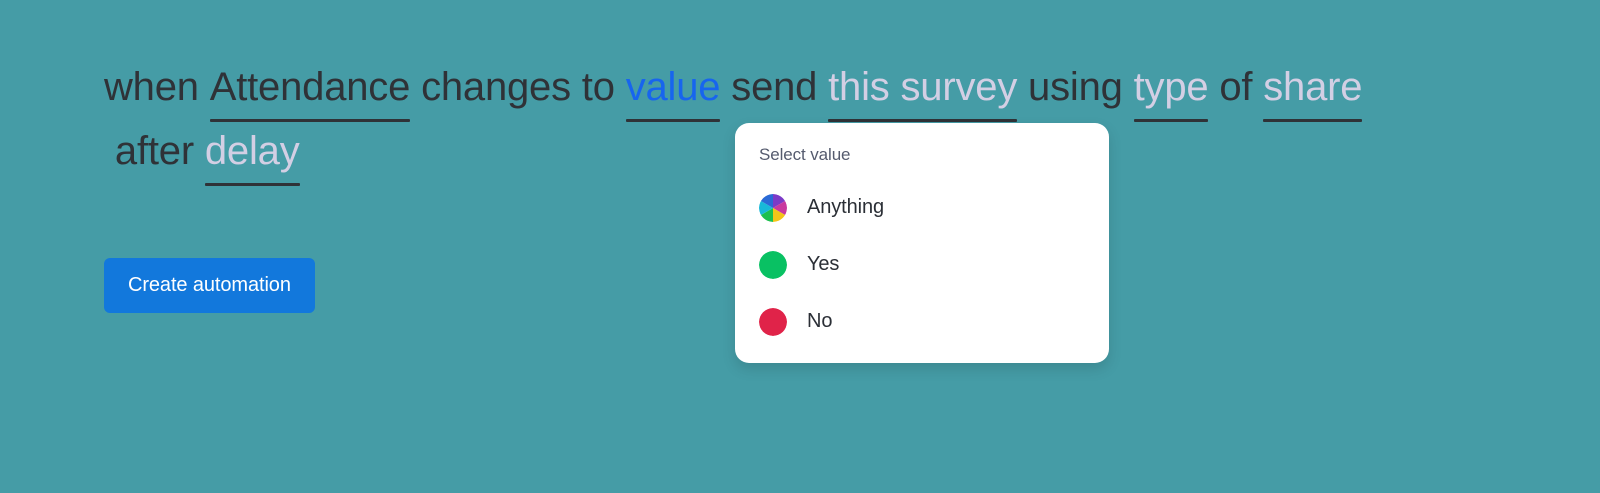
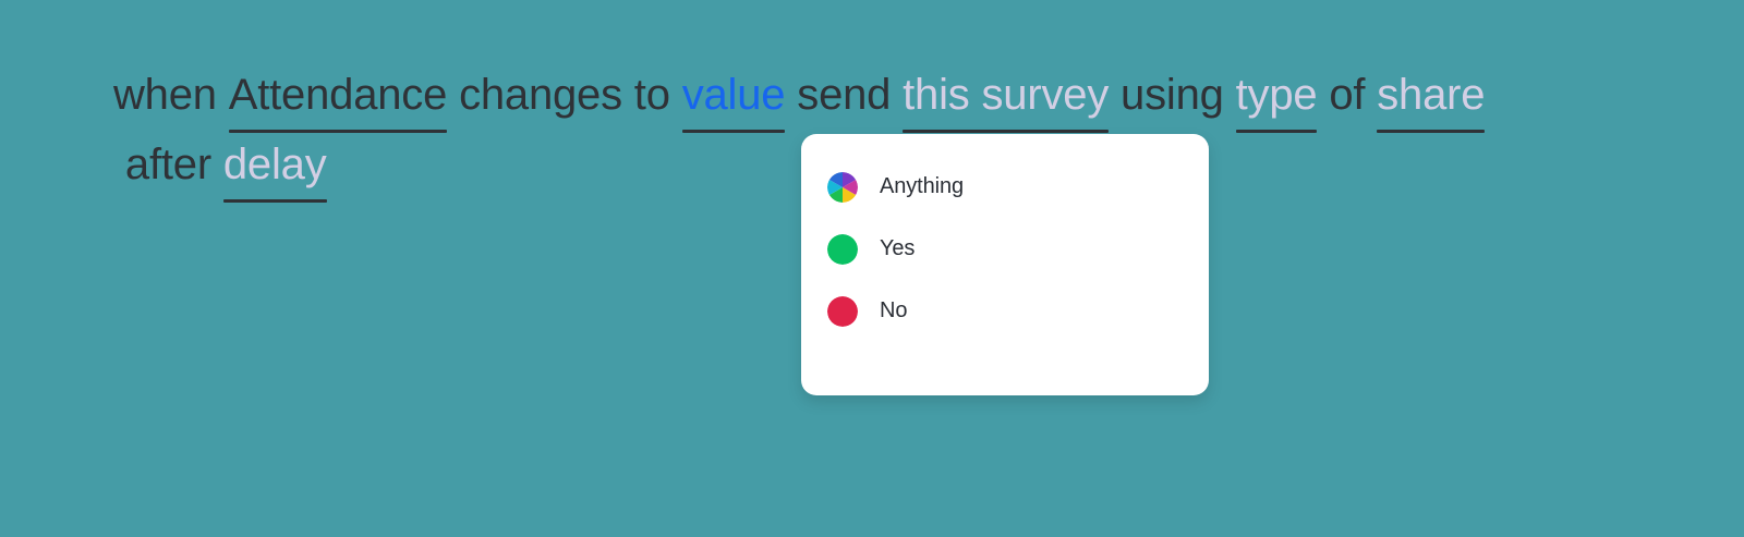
  when Attendance changes to value send this survey using type of share after delay
- Create automation
- Select value
  Anything
  Yes
  No
